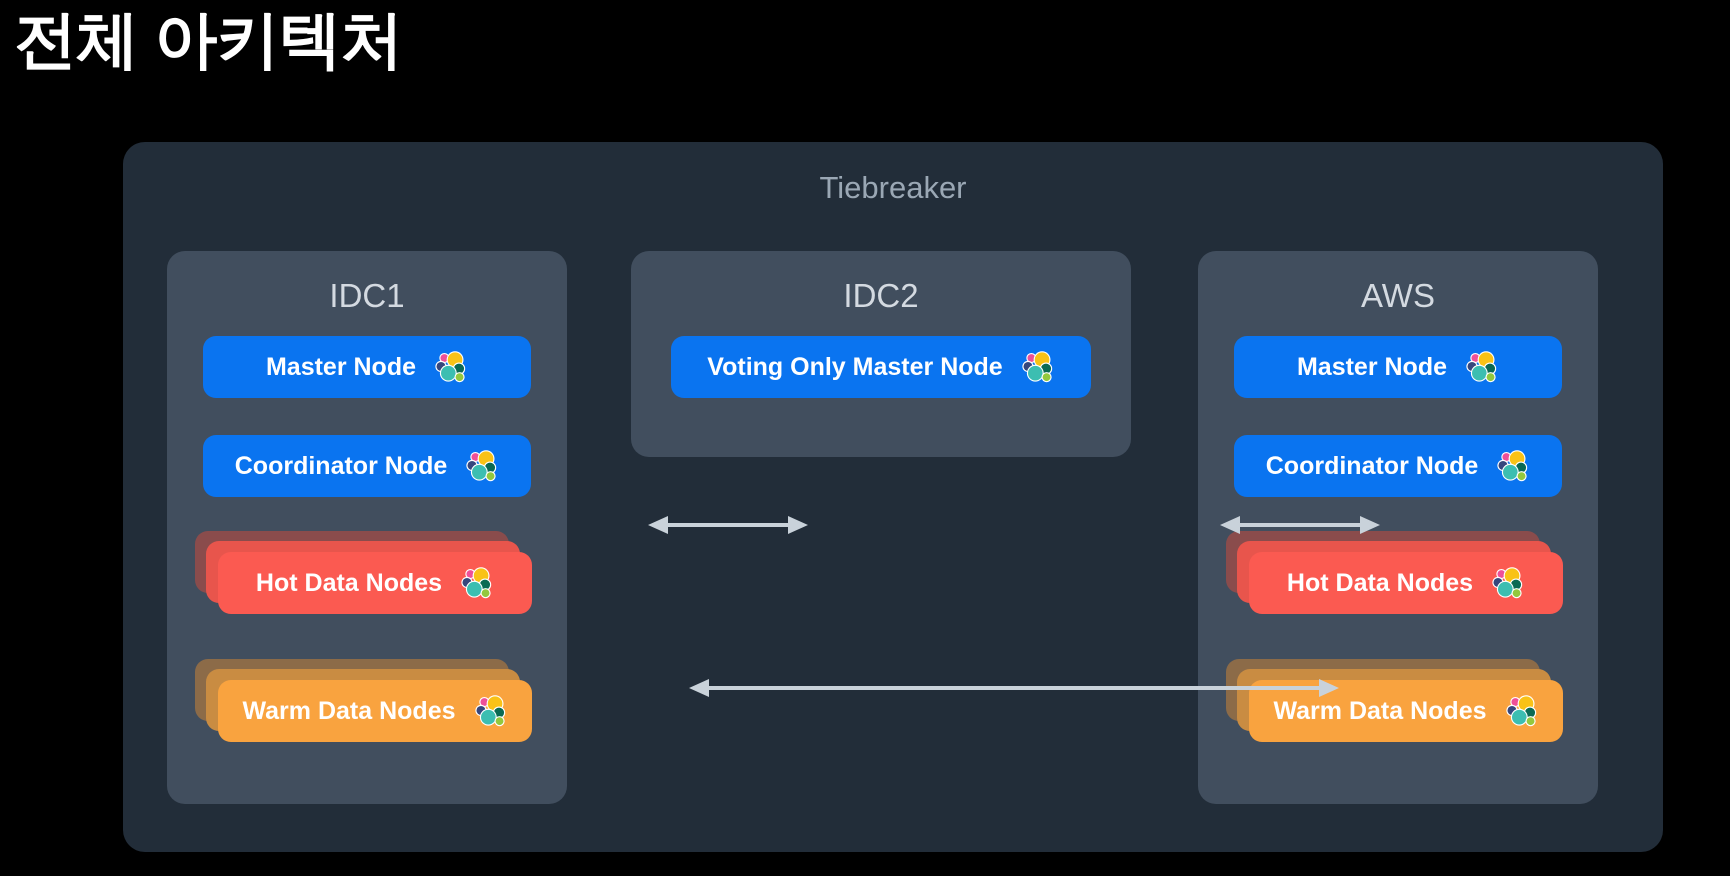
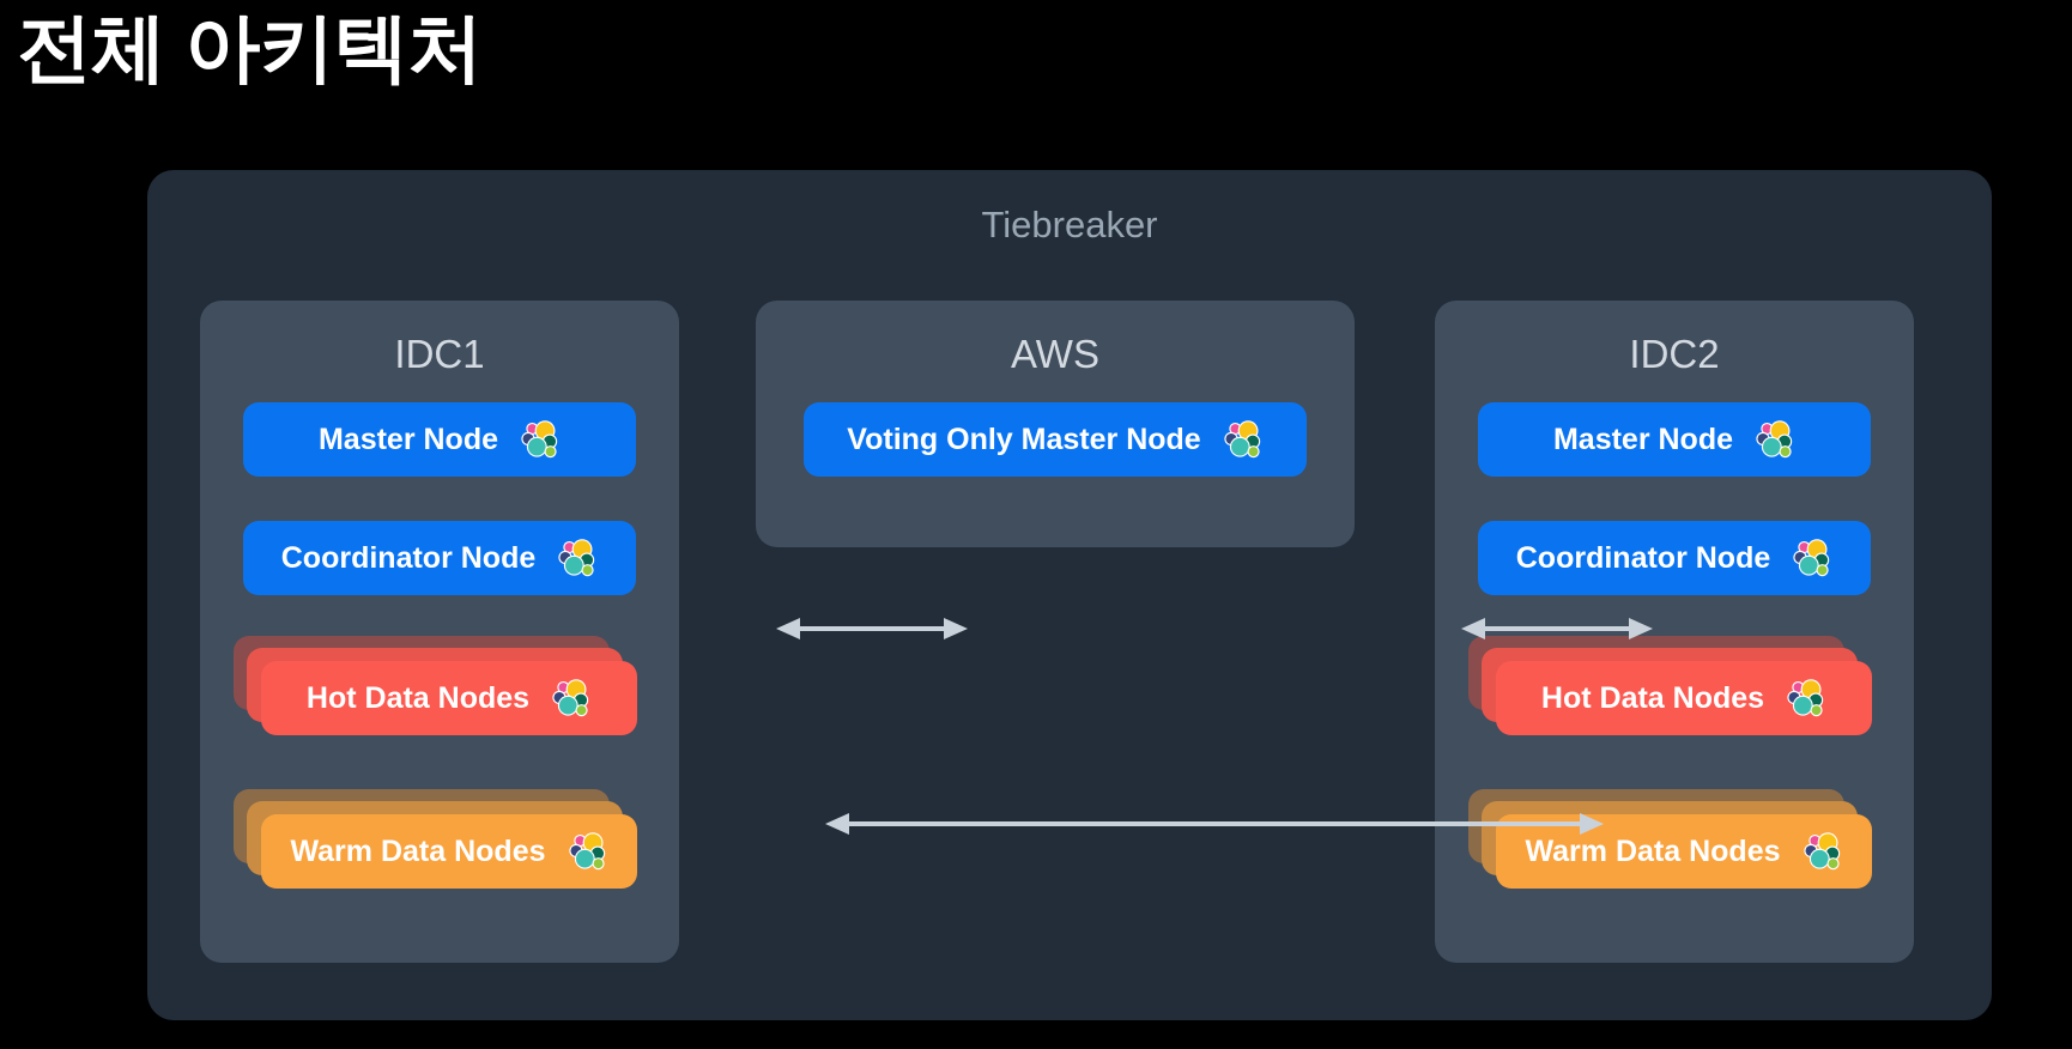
  전체 아키텍처
  Tiebreaker
  IDC1
  Master Node
  Coordinator Node
  Hot Data Nodes
  Warm Data Nodes
- IDC2
+ AWS
  Voting Only Master Node
- AWS
+ IDC2
  Master Node
  Coordinator Node
  Hot Data Nodes
  Warm Data Nodes
